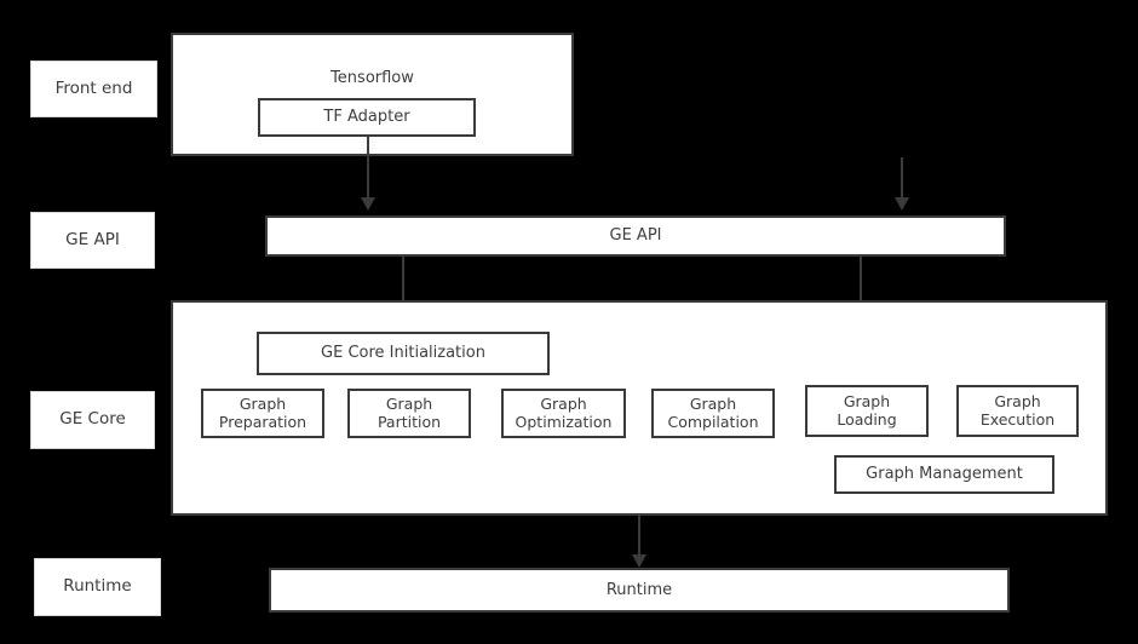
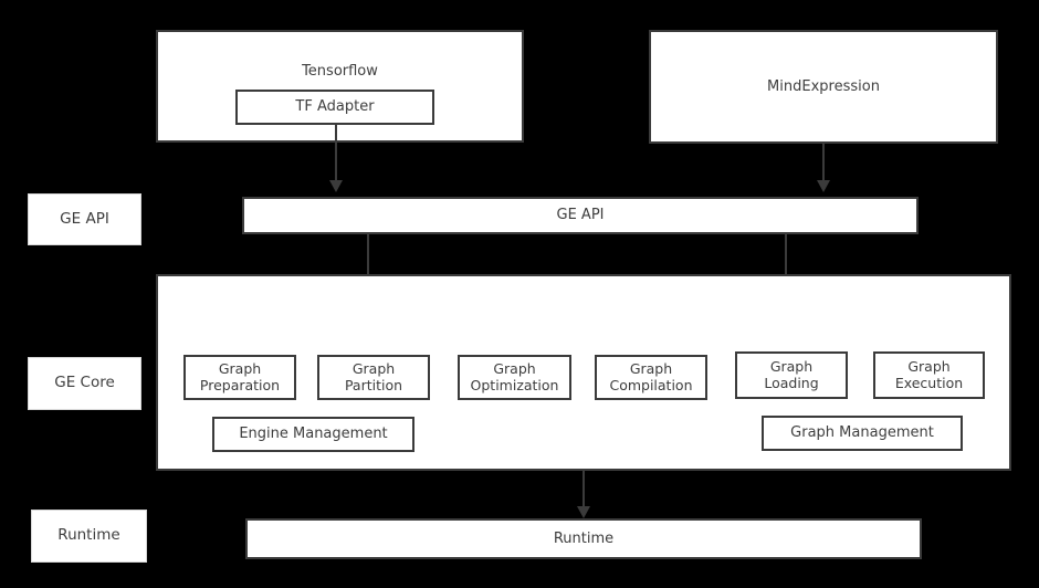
- Front end
  GE API
  GE Core
  Runtime
  Tensorflow
  TF Adapter
+ MindExpression
  GE API
- GE Core Initialization
  Graph
  Preparation
  Graph
  Partition
  Graph
  Optimization
  Graph
  Compilation
  Graph
  Loading
  Graph
  Execution
+ Engine Management
  Graph Management
  Runtime
